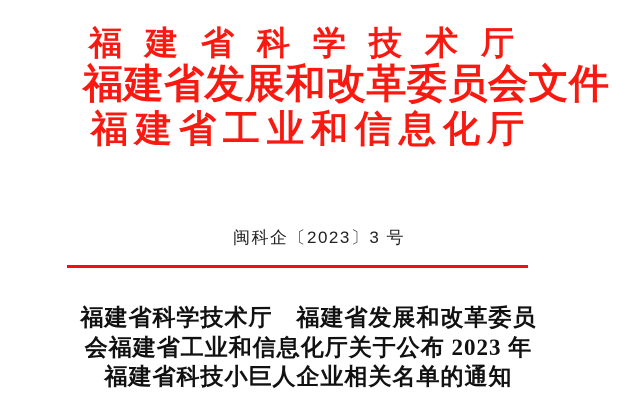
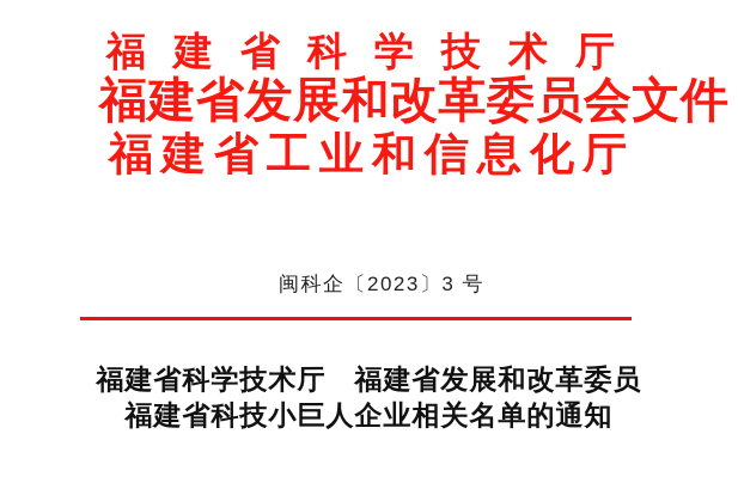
  福建省科学技术厅
  福建省发展和改革委员会文件
  福建省工业和信息化厅
  闽科企〔2023〕3 号
  福建省科学技术厅 福建省发展和改革委员
- 会福建省工业和信息化厅关于公布 2023 年
  福建省科技小巨人企业相关名单的通知
